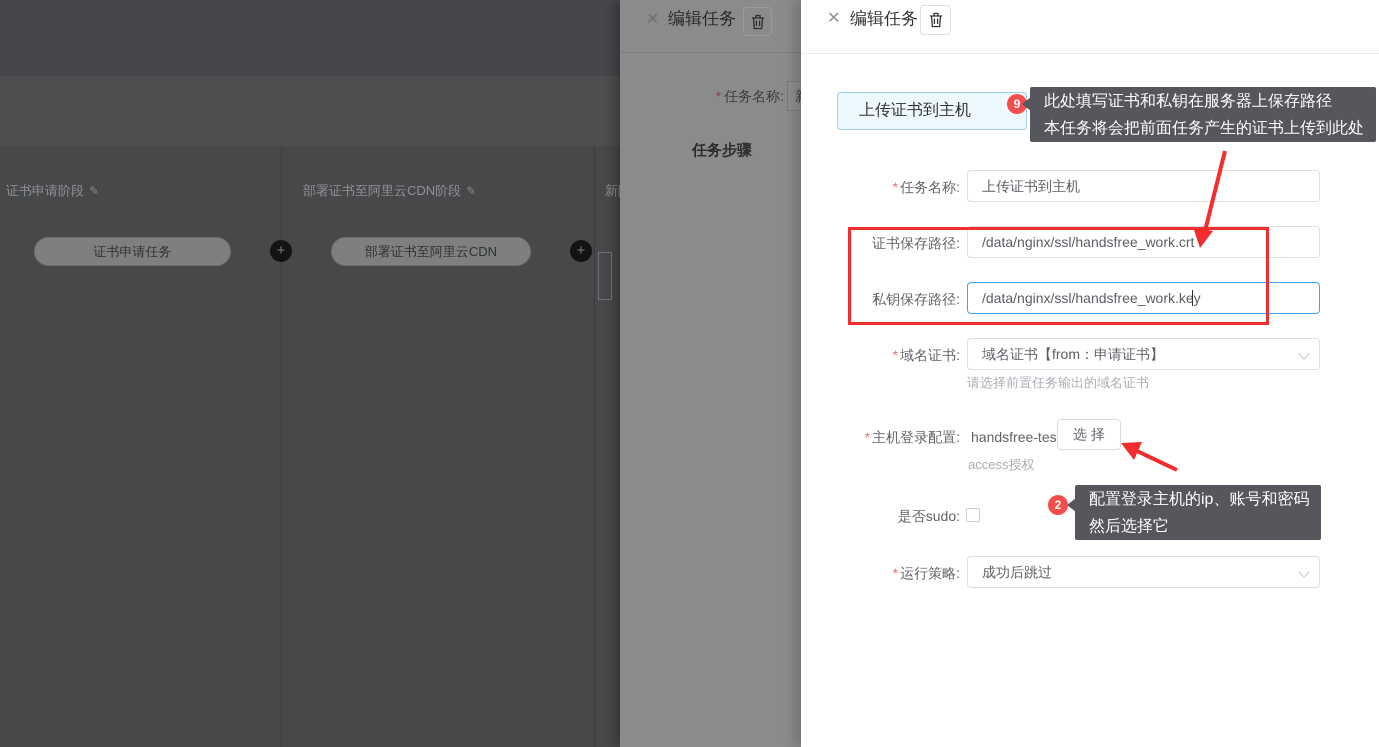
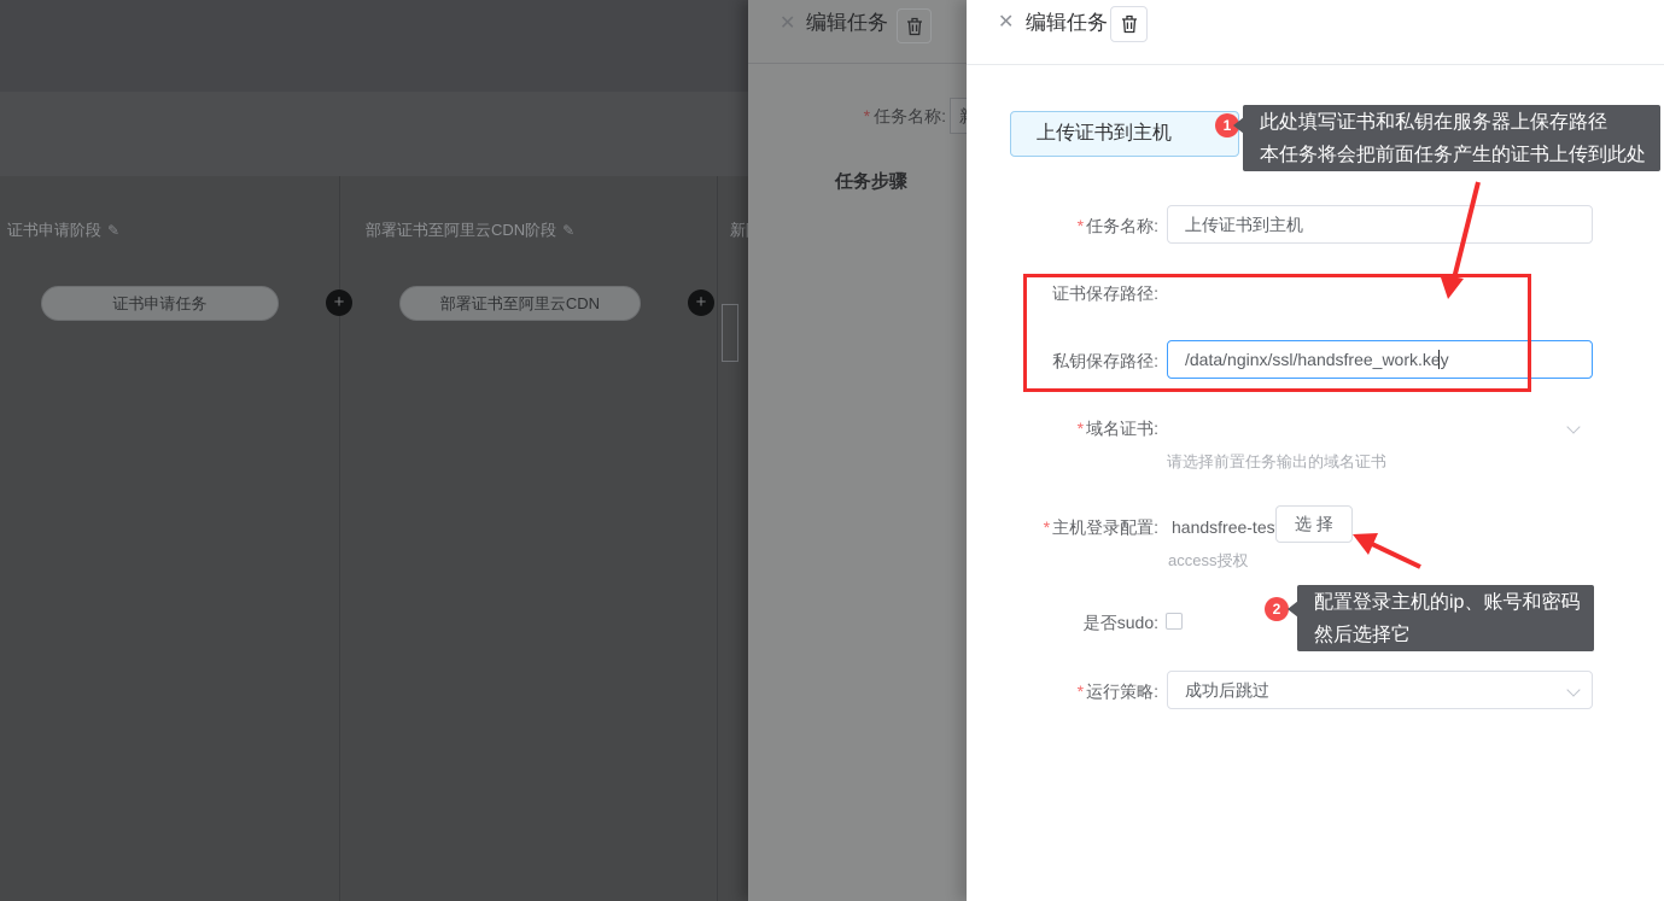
  证书申请阶段 ✎
  部署证书至阿里云CDN阶段 ✎
  证书申请任务
  +
  部署证书至阿里云CDN
  +
  ✕
  编辑任务
  * 任务名称:
  任务步骤
  ✕
  编辑任务
  上传证书到主机
  * 任务名称:
  上传证书到主机
  证书保存路径:
- /data/nginx/ssl/handsfree_work.crt
  私钥保存路径:
  /data/nginx/ssl/handsfree_work.key
  * 域名证书:
- 域名证书【from：申请证书】
  请选择前置任务输出的域名证书
  * 主机登录配置:
  handsfree-tes
  选 择
  access授权
  是否sudo:
  * 运行策略:
  成功后跳过
- 9
+ 1
  此处填写证书和私钥在服务器上保存路径
  本任务将会把前面任务产生的证书上传到此处
  2
  配置登录主机的ip、账号和密码
  然后选择它
